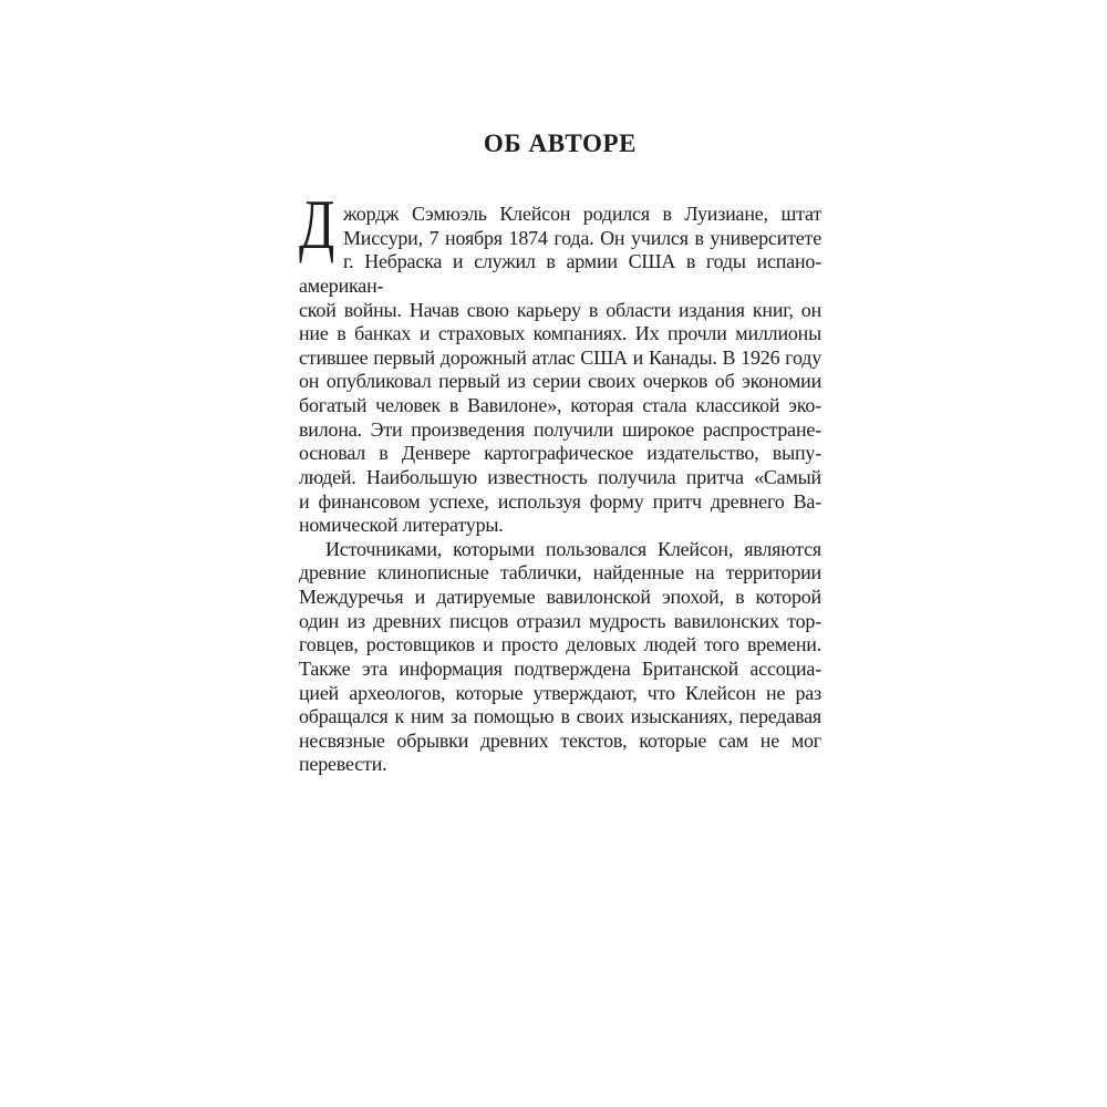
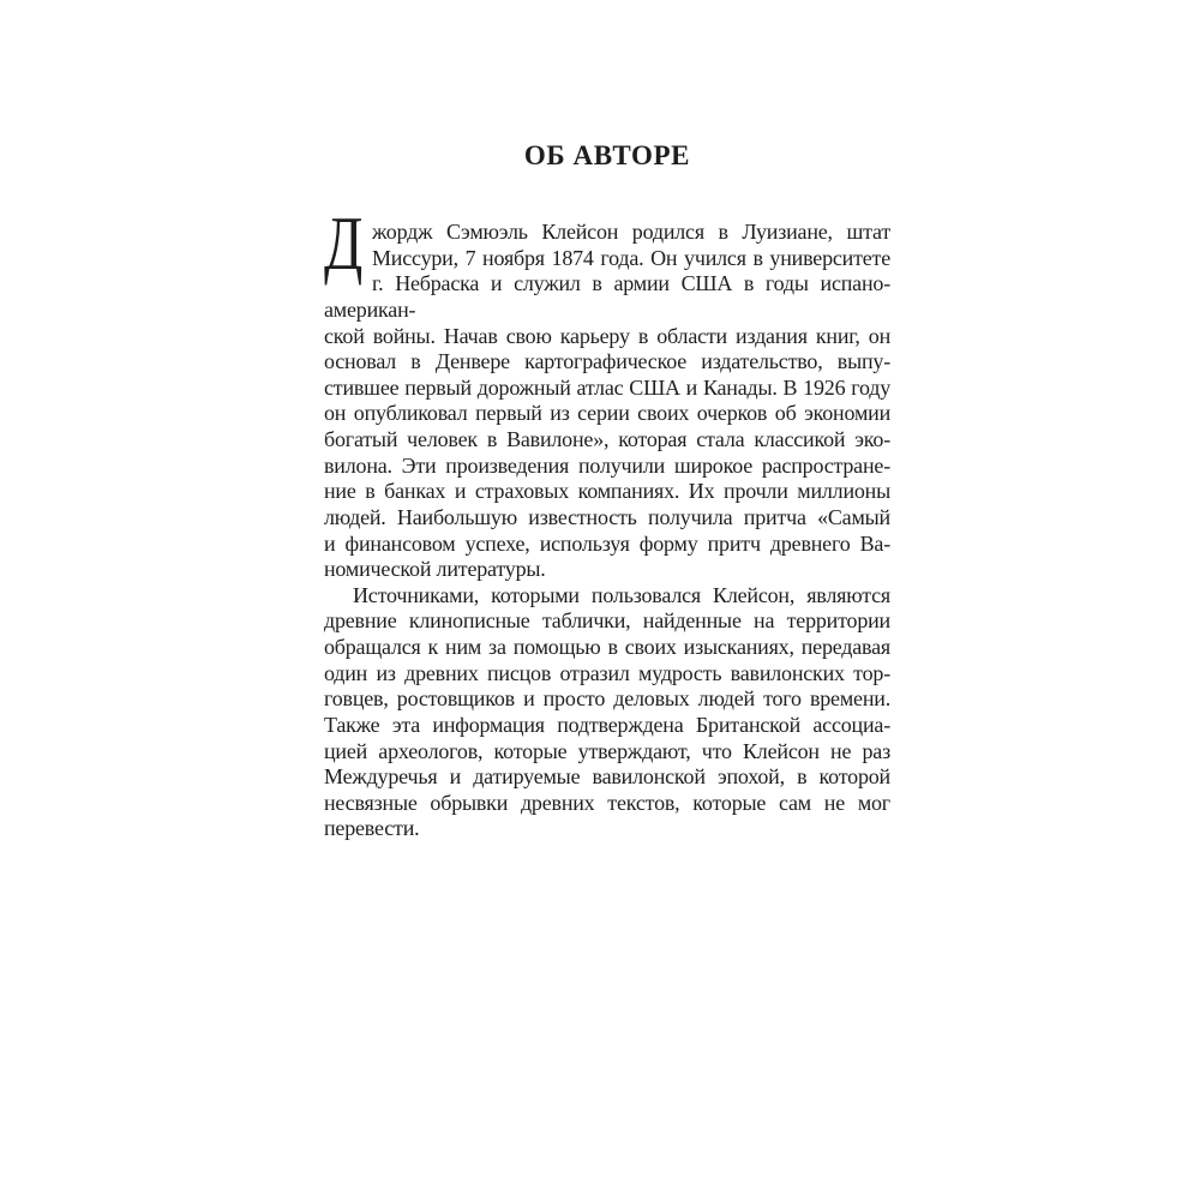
  ОБ АВТОРЕ
  Д
  жордж Сэмюэль Клейсон родился в Луизиане, штат
  Миссури, 7 ноября 1874 года. Он учился в университете
  г. Небраска и служил в армии США в годы испано-американ-
  ской войны. Начав свою карьеру в области издания книг, он
- ние в банках и страховых компаниях. Их прочли миллионы
+ основал в Денвере картографическое издательство, выпу-
  стившее первый дорожный атлас США и Канады. В 1926 году
  он опубликовал первый из серии своих очерков об экономии
  богатый человек в Вавилоне», которая стала классикой эко-
  вилона. Эти произведения получили широкое распростране-
- основал в Денвере картографическое издательство, выпу-
+ ние в банках и страховых компаниях. Их прочли миллионы
  людей. Наибольшую известность получила притча «Самый
  и финансовом успехе, используя форму притч древнего Ва-
  номической литературы.
  Источниками, которыми пользовался Клейсон, являются
  древние клинописные таблички, найденные на территории
- Междуречья и датируемые вавилонской эпохой, в которой
+ обращался к ним за помощью в своих изысканиях, передавая
  один из древних писцов отразил мудрость вавилонских тор-
  говцев, ростовщиков и просто деловых людей того времени.
  Также эта информация подтверждена Британской ассоциа-
  цией археологов, которые утверждают, что Клейсон не раз
- обращался к ним за помощью в своих изысканиях, передавая
+ Междуречья и датируемые вавилонской эпохой, в которой
  несвязные обрывки древних текстов, которые сам не мог
  перевести.
